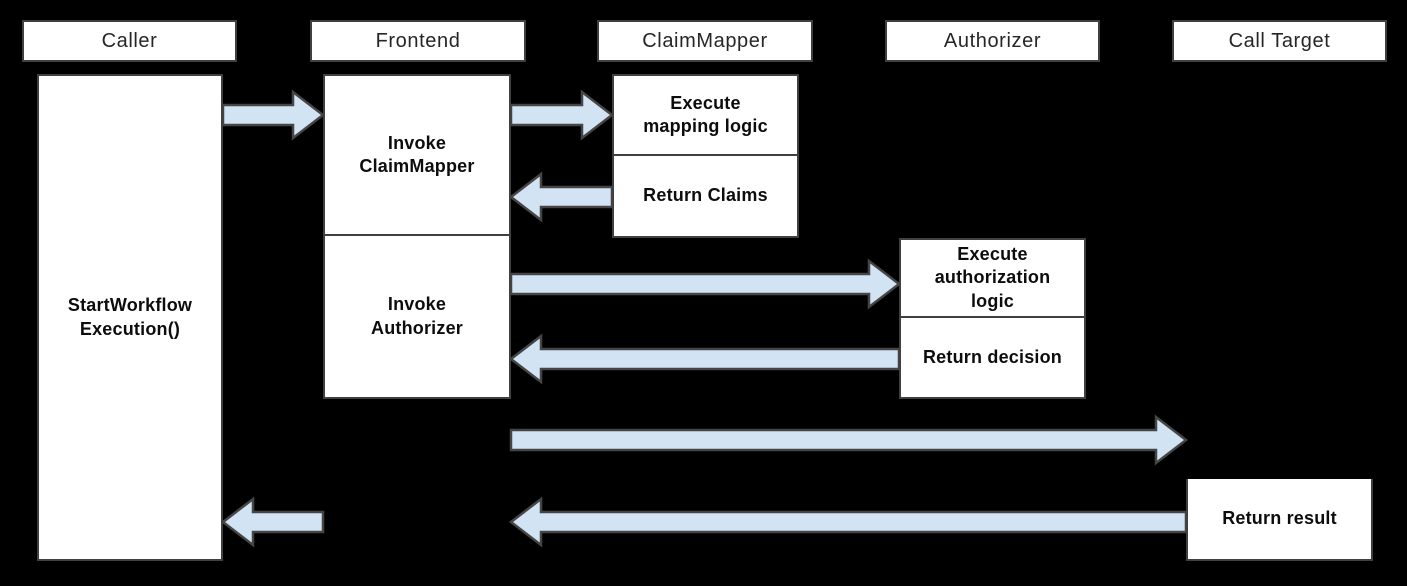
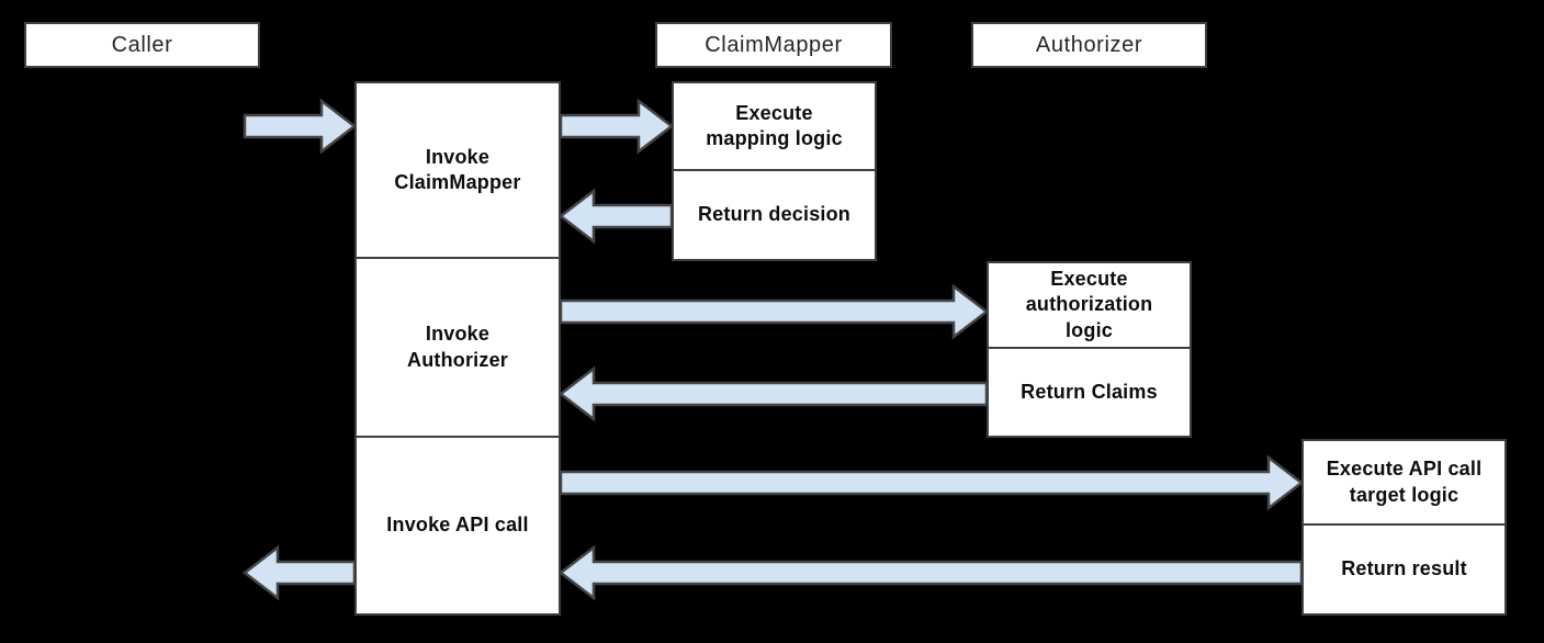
  Caller
- Frontend
  ClaimMapper
  Authorizer
- Call Target
- StartWorkflow
- Execution()
  Invoke
  ClaimMapper
  Invoke
  Authorizer
+ Invoke API call
  Execute
  mapping logic
- Return Claims
+ Return decision
  Execute
  authorization
  logic
- Return decision
+ Return Claims
+ Execute API call
+ target logic
  Return result
